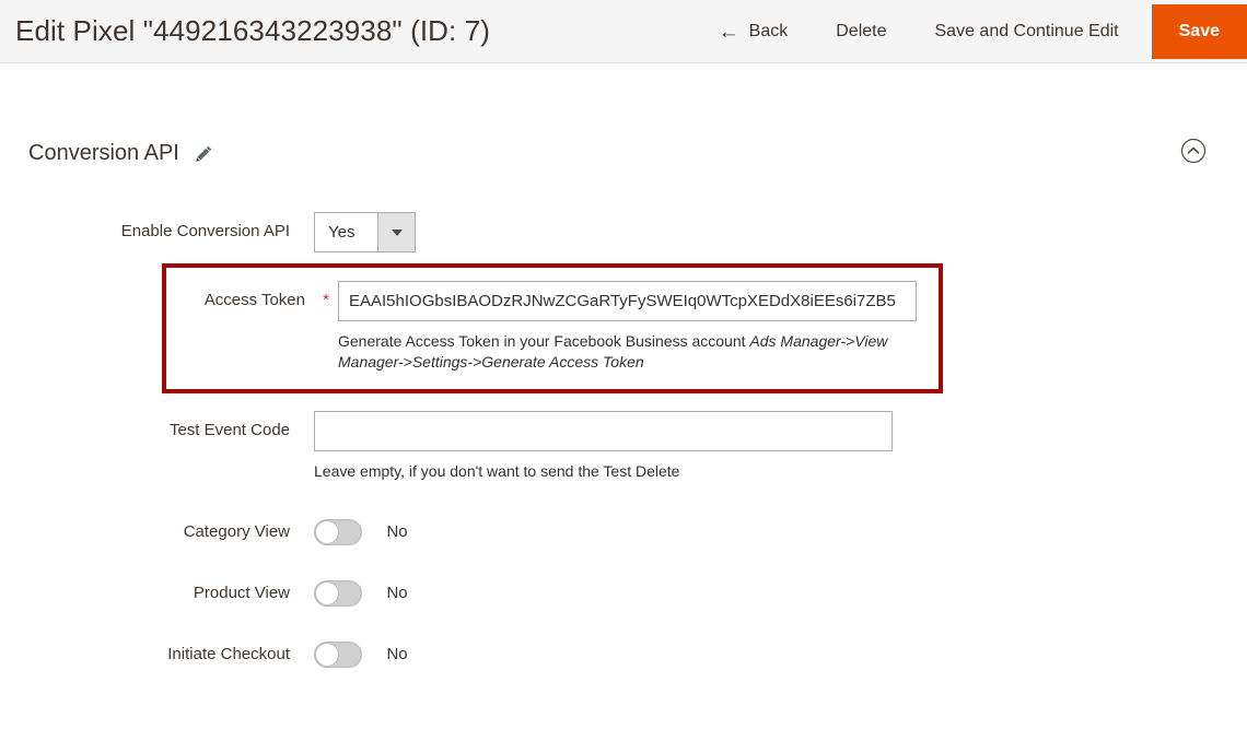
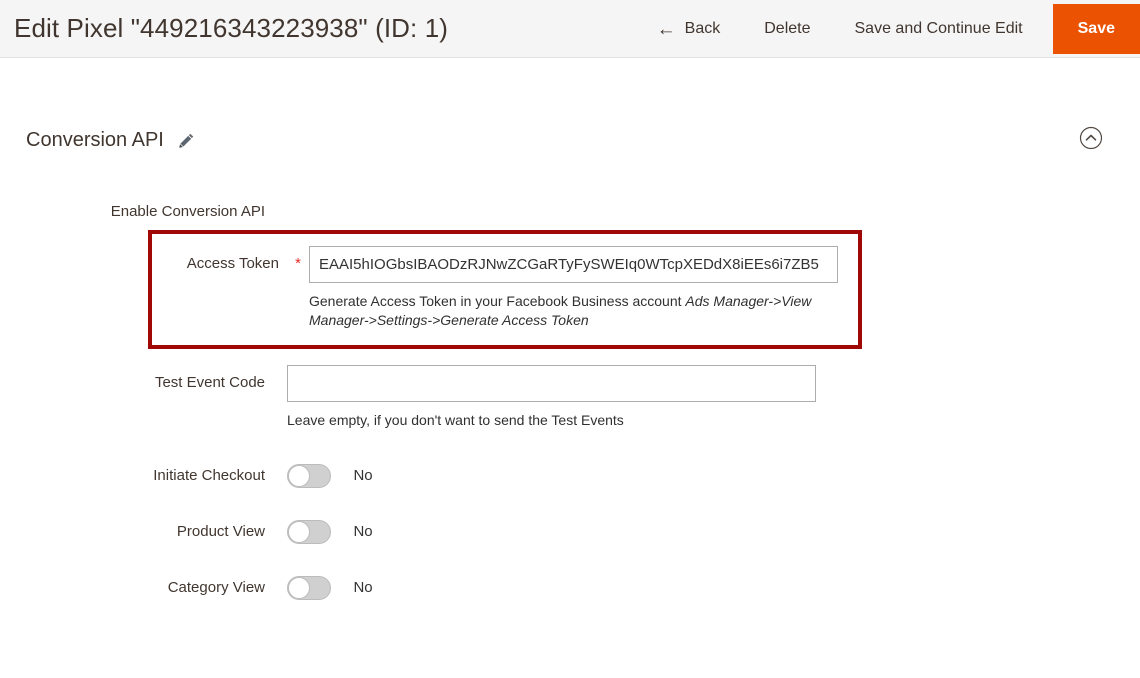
- Edit Pixel "449216343223938" (ID: 7)
+ Edit Pixel "449216343223938" (ID: 1)
  ←
  Back
  Delete
  Save and Continue Edit
  Save
  Conversion API
  Enable Conversion API
- Yes
  Access Token
  *
  EAAI5hIOGbsIBAODzRJNwZCGaRTyFySWEIq0WTcpXEDdX8iEEs6i7ZB5
  Generate Access Token in your Facebook Business account Ads Manager->View Manager->Settings->Generate Access Token
  Test Event Code
- Leave empty, if you don't want to send the Test Delete
+ Leave empty, if you don't want to send the Test Events
- Category View
+ Initiate Checkout
  No
  Product View
  No
- Initiate Checkout
+ Category View
  No
